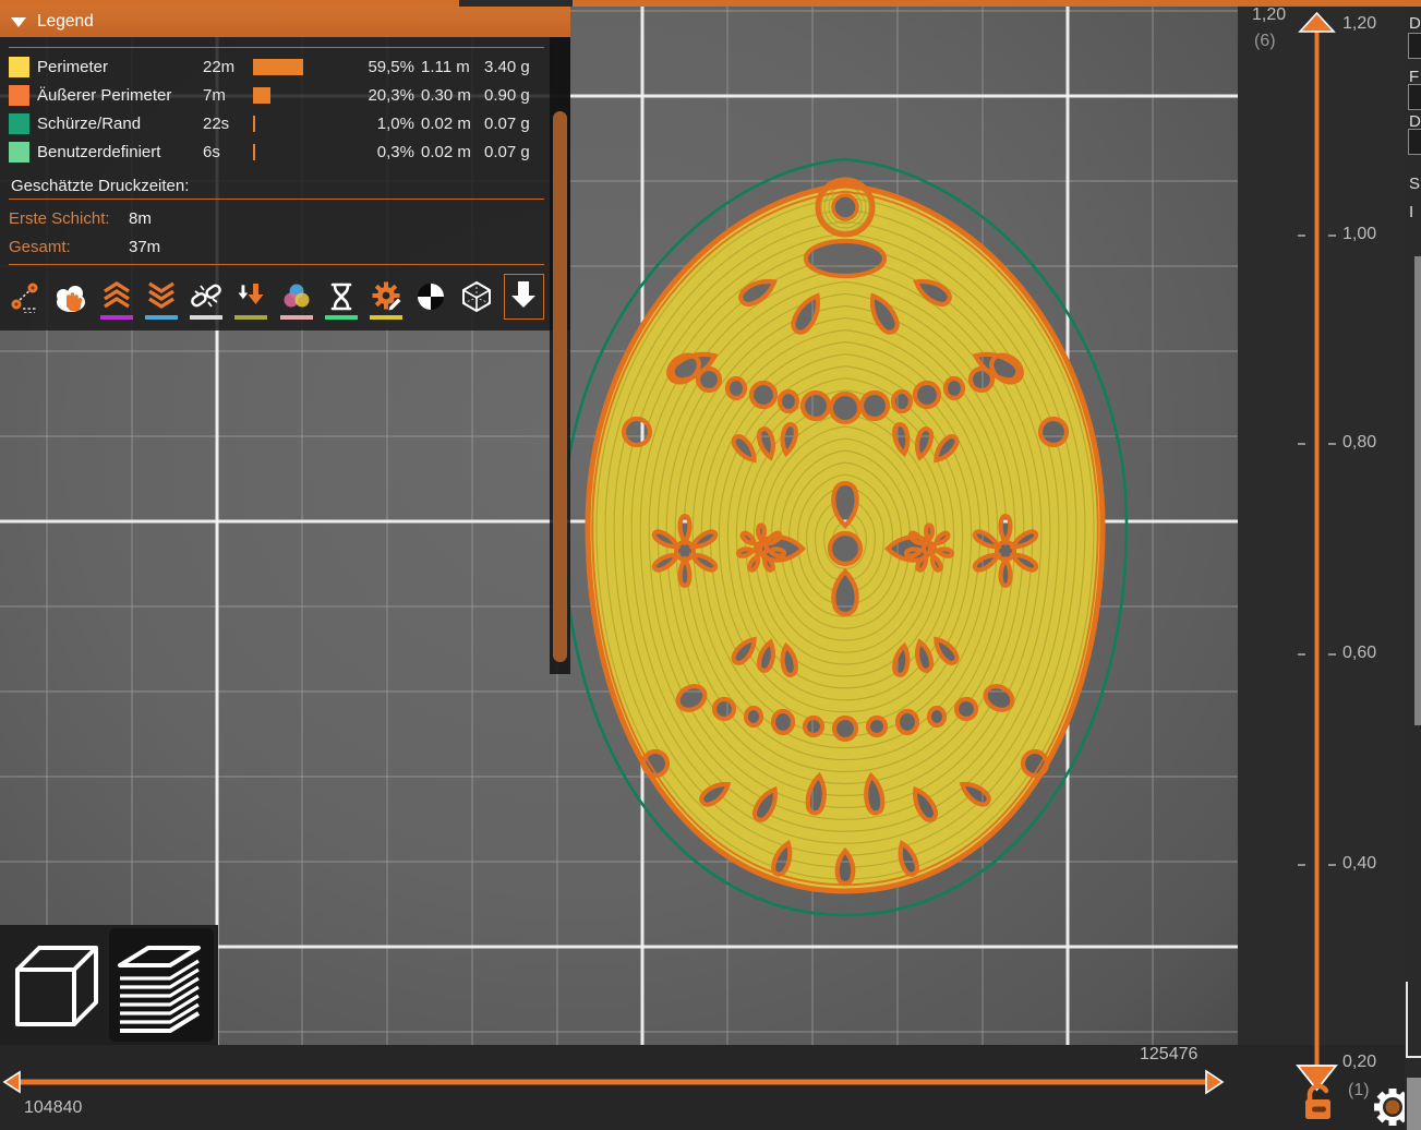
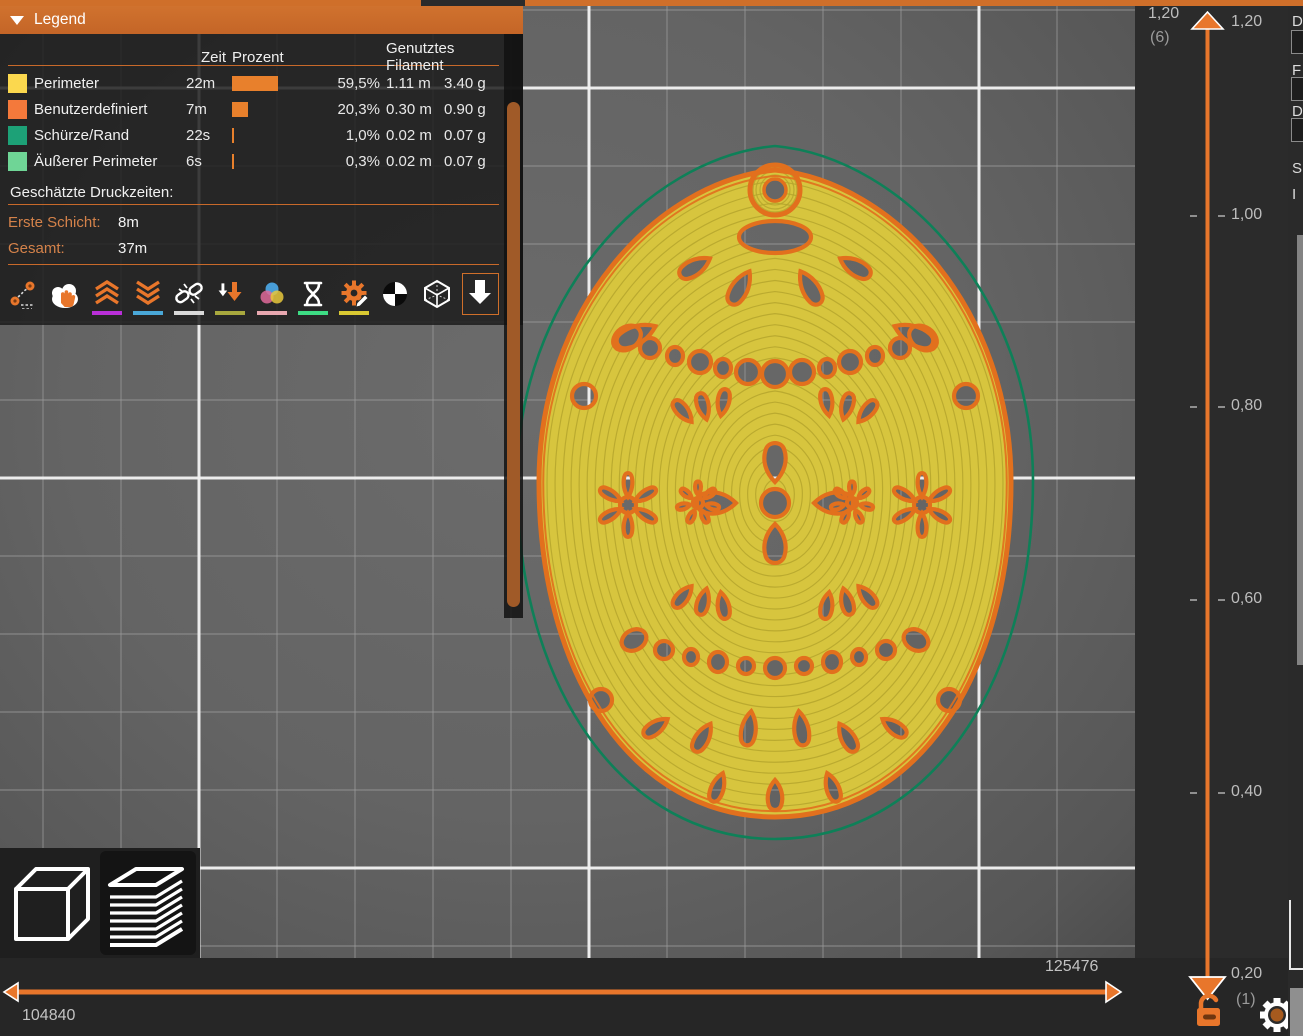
  Legend
+ Zeit
+ Prozent
+ Genutztes Filament
  Perimeter
  22m
  59,5%
  1.11 m
  3.40 g
- Äußerer Perimeter
+ Benutzerdefiniert
  7m
  20,3%
  0.30 m
  0.90 g
  Schürze/Rand
  22s
  1,0%
  0.02 m
  0.07 g
- Benutzerdefiniert
+ Äußerer Perimeter
  6s
  0,3%
  0.02 m
  0.07 g
  Geschätzte Druckzeiten:
  Erste Schicht:
  8m
  Gesamt:
  37m
  1,20
  (6)
  1,20
  1,00
  0,80
  0,60
  0,40
  0,20
  (1)
  D
  F
  D
  S
  I
  125476
  104840
